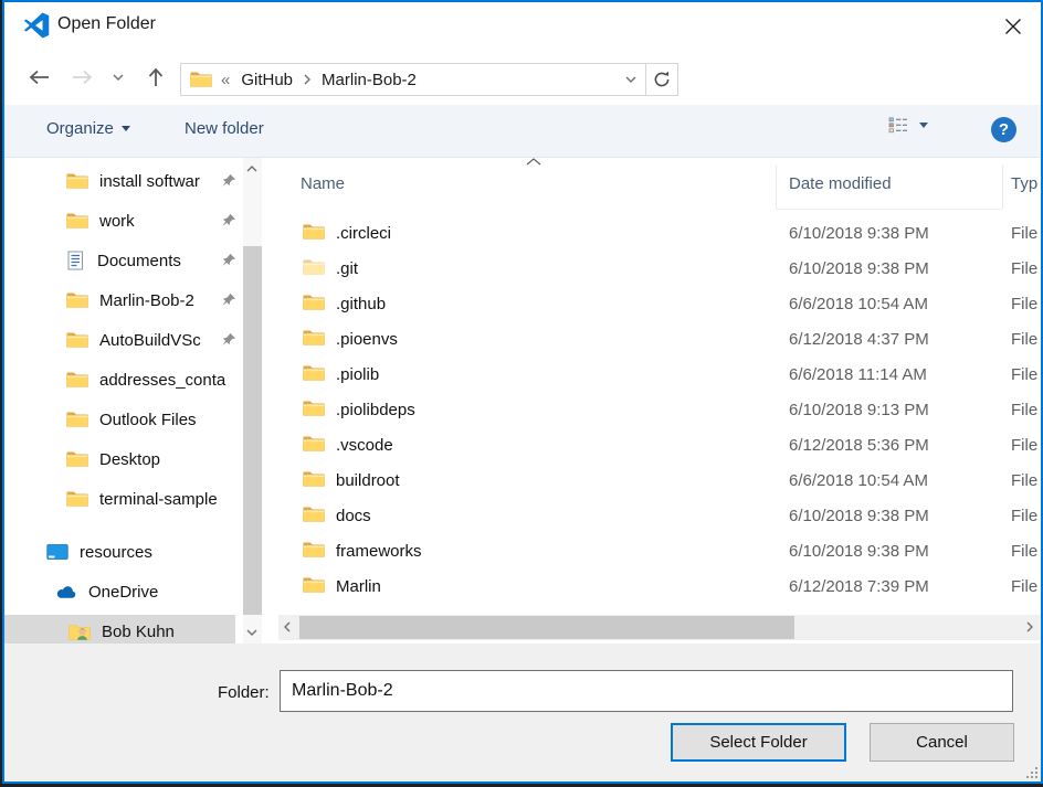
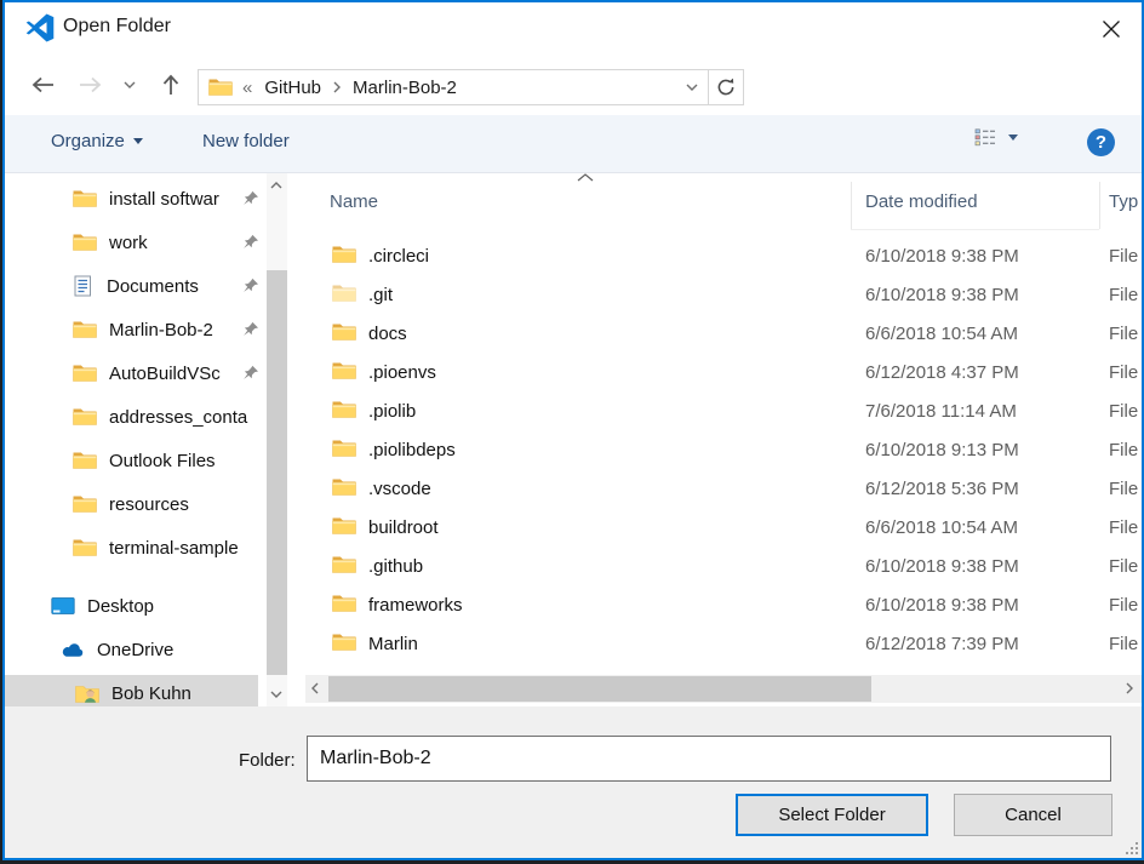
  Open Folder
  «
  GitHub
  Marlin-Bob-2
  Organize
  New folder
  ?
  install softwar
  work
  Documents
  Marlin-Bob-2
  AutoBuildVSc
  addresses_conta
  Outlook Files
- Desktop
+ resources
  terminal-sample
- resources
+ Desktop
  OneDrive
  Bob Kuhn
  Name
  Date modified
  Typ
  .circleci
  6/10/2018 9:38 PM
  File
  .git
  6/10/2018 9:38 PM
  File
- .github
+ docs
  6/6/2018 10:54 AM
  File
  .pioenvs
  6/12/2018 4:37 PM
  File
  .piolib
- 6/6/2018 11:14 AM
+ 7/6/2018 11:14 AM
  File
  .piolibdeps
  6/10/2018 9:13 PM
  File
  .vscode
  6/12/2018 5:36 PM
  File
  buildroot
  6/6/2018 10:54 AM
  File
- docs
+ .github
  6/10/2018 9:38 PM
  File
  frameworks
  6/10/2018 9:38 PM
  File
  Marlin
  6/12/2018 7:39 PM
  File
  Folder:
  Marlin-Bob-2
  Select Folder
  Cancel
